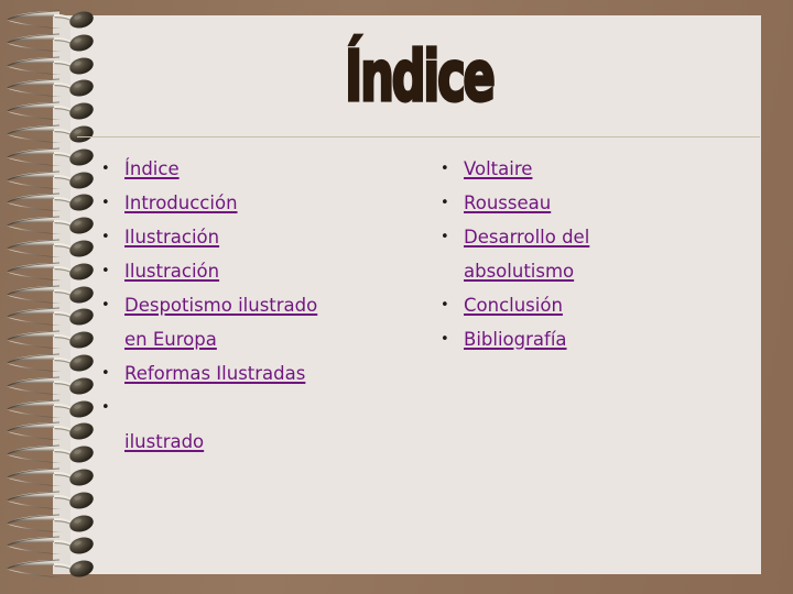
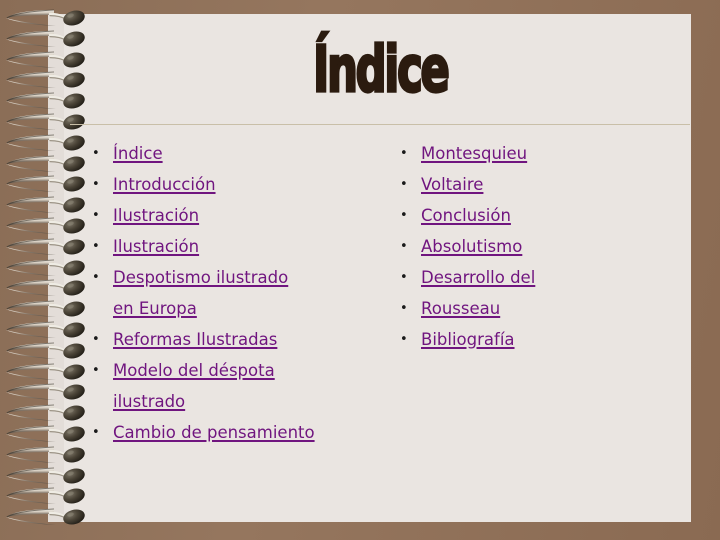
  Índice
  Índice
  Introducción
  Ilustración
  Ilustración
  Despotismo ilustrado
  en Europa
  Reformas Ilustradas
+ Modelo del déspota
  ilustrado
+ Cambio de pensamiento
+ Montesquieu
  Voltaire
- Rousseau
+ Conclusión
+ Absolutismo
  Desarrollo del
- absolutismo
- Conclusión
+ Rousseau
  Bibliografía
